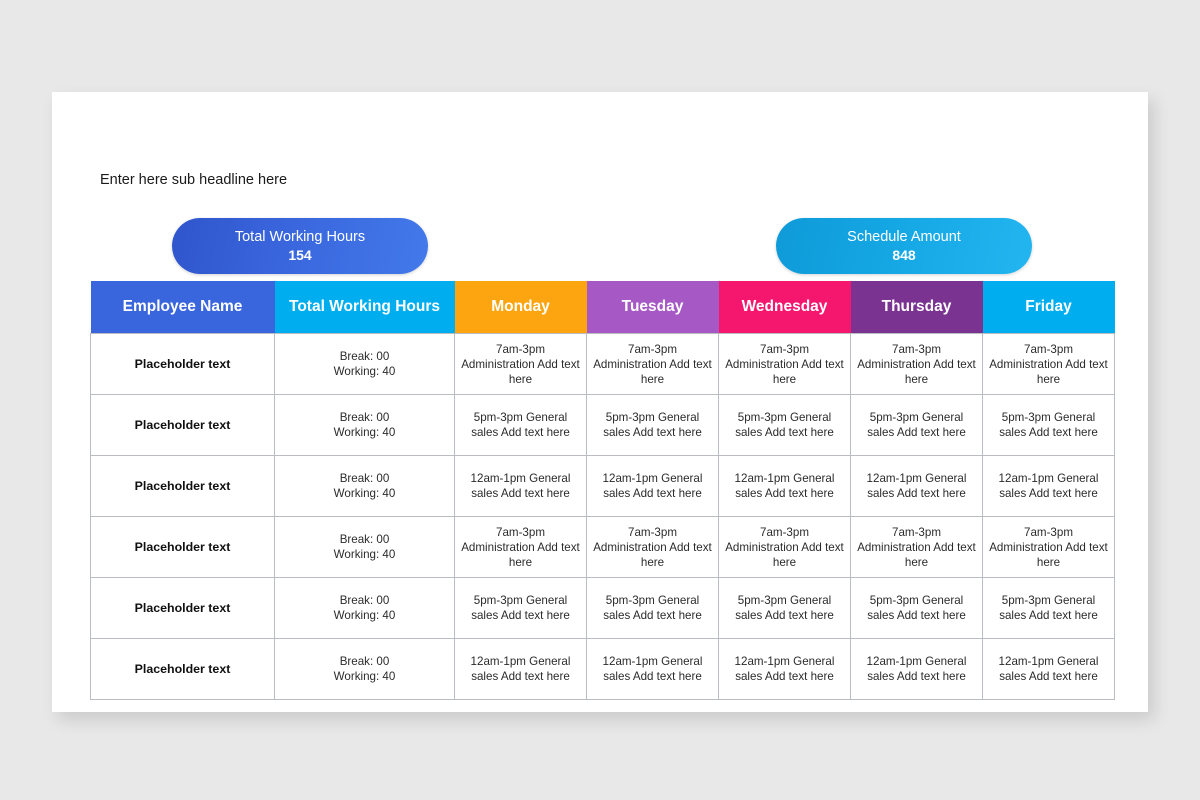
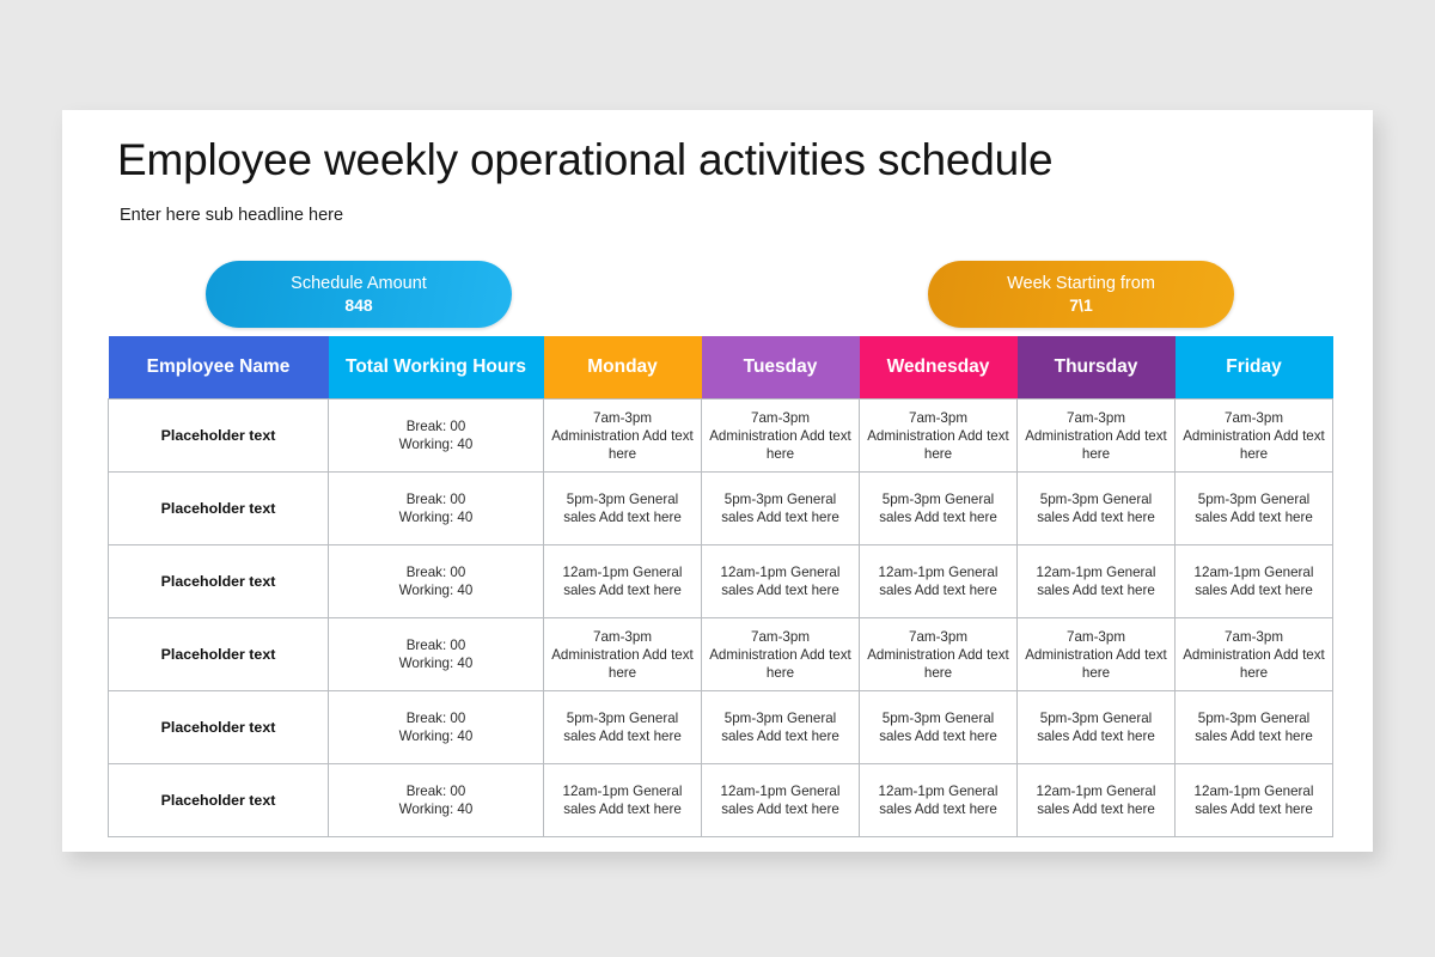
+ Employee weekly operational activities schedule
  Enter here sub headline here
- Total Working Hours
- 154
  Schedule Amount
  848
+ Week Starting from
+ 7\1
  Employee Name	Total Working Hours	Monday	Tuesday	Wednesday	Thursday	Friday
  Placeholder text	Break: 00 Working: 40	7am-3pm Administration Add text here	7am-3pm Administration Add text here	7am-3pm Administration Add text here	7am-3pm Administration Add text here	7am-3pm Administration Add text here
  Placeholder text	Break: 00 Working: 40	5pm-3pm General sales Add text here	5pm-3pm General sales Add text here	5pm-3pm General sales Add text here	5pm-3pm General sales Add text here	5pm-3pm General sales Add text here
  Placeholder text	Break: 00 Working: 40	12am-1pm General sales Add text here	12am-1pm General sales Add text here	12am-1pm General sales Add text here	12am-1pm General sales Add text here	12am-1pm General sales Add text here
  Placeholder text	Break: 00 Working: 40	7am-3pm Administration Add text here	7am-3pm Administration Add text here	7am-3pm Administration Add text here	7am-3pm Administration Add text here	7am-3pm Administration Add text here
  Placeholder text	Break: 00 Working: 40	5pm-3pm General sales Add text here	5pm-3pm General sales Add text here	5pm-3pm General sales Add text here	5pm-3pm General sales Add text here	5pm-3pm General sales Add text here
  Placeholder text	Break: 00 Working: 40	12am-1pm General sales Add text here	12am-1pm General sales Add text here	12am-1pm General sales Add text here	12am-1pm General sales Add text here	12am-1pm General sales Add text here
